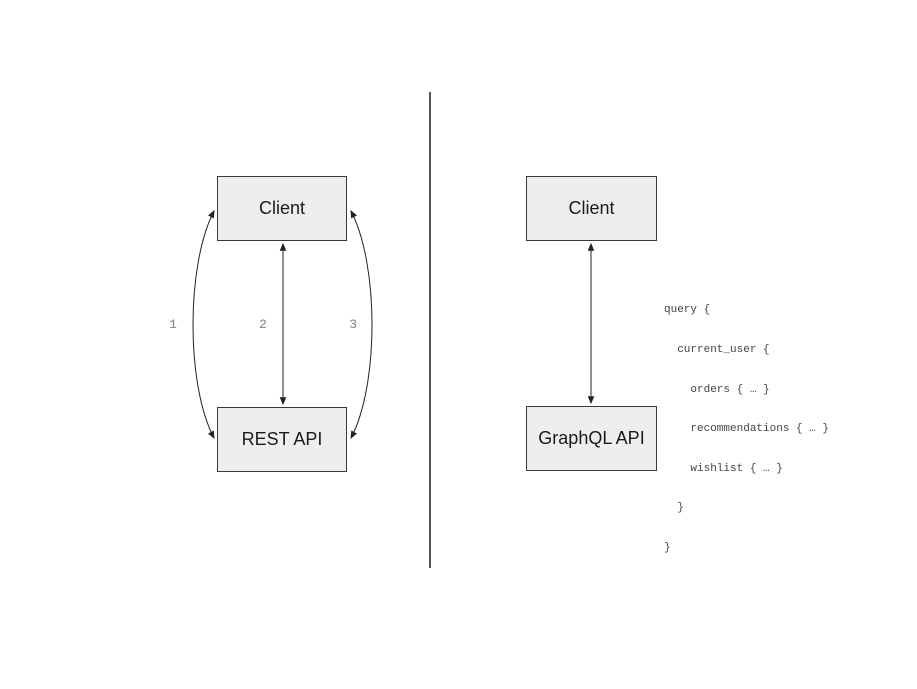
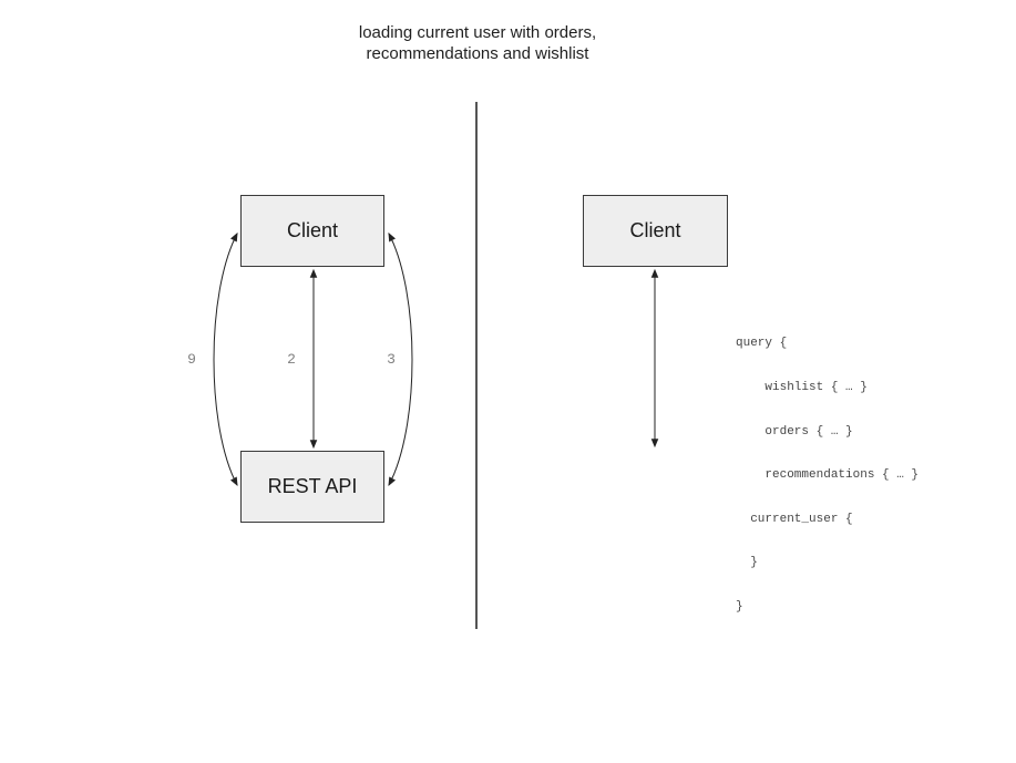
+ loading current user with orders,
+ recommendations and wishlist
  Client
  REST API
- 1
+ 9
  2
  3
  Client
- GraphQL API
  query {
- current_user {
+ wishlist { … }
  orders { … }
  recommendations { … }
- wishlist { … }
+ current_user {
  }
  }
